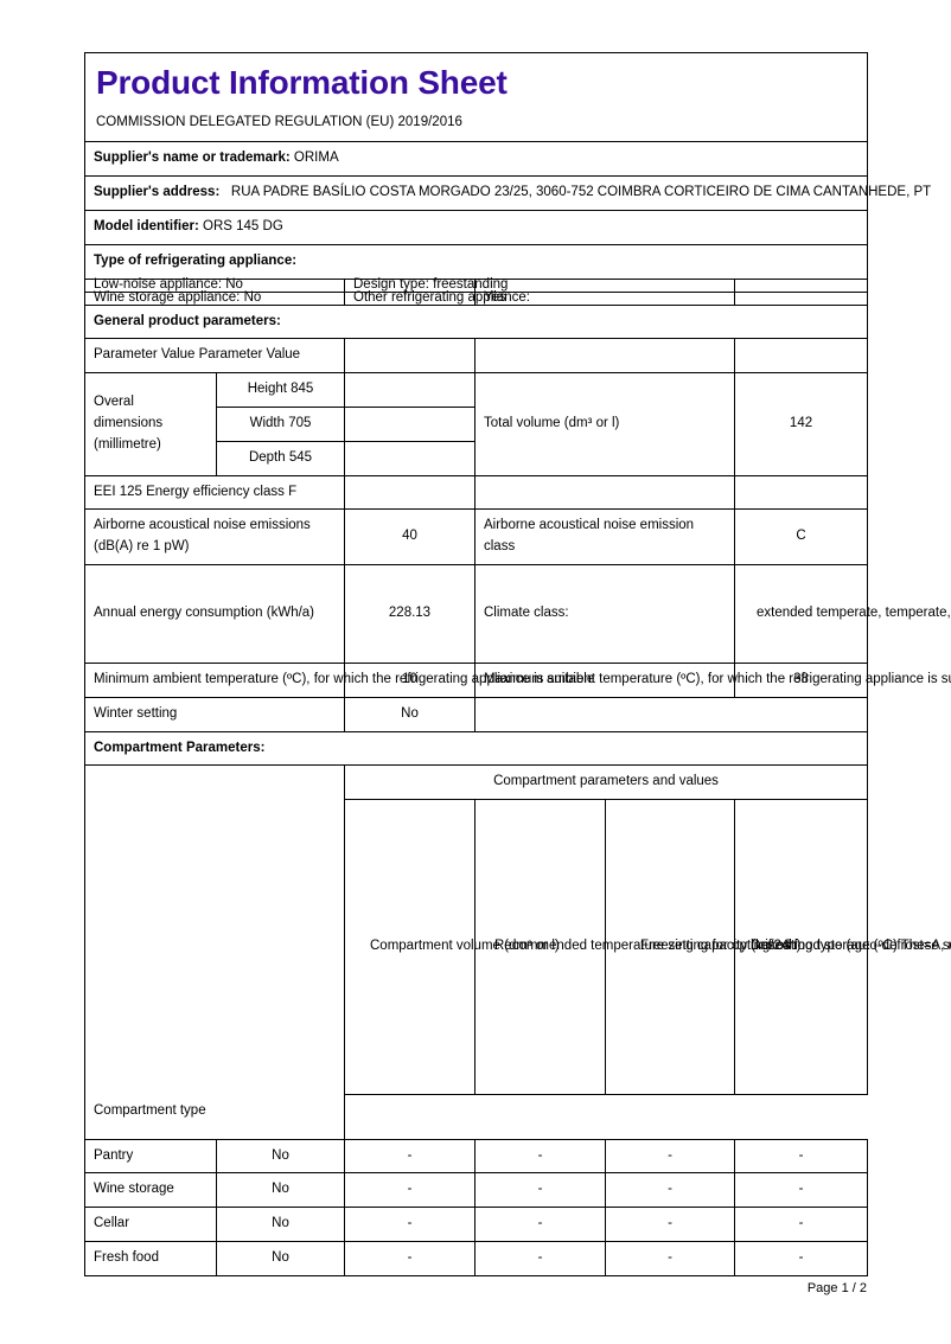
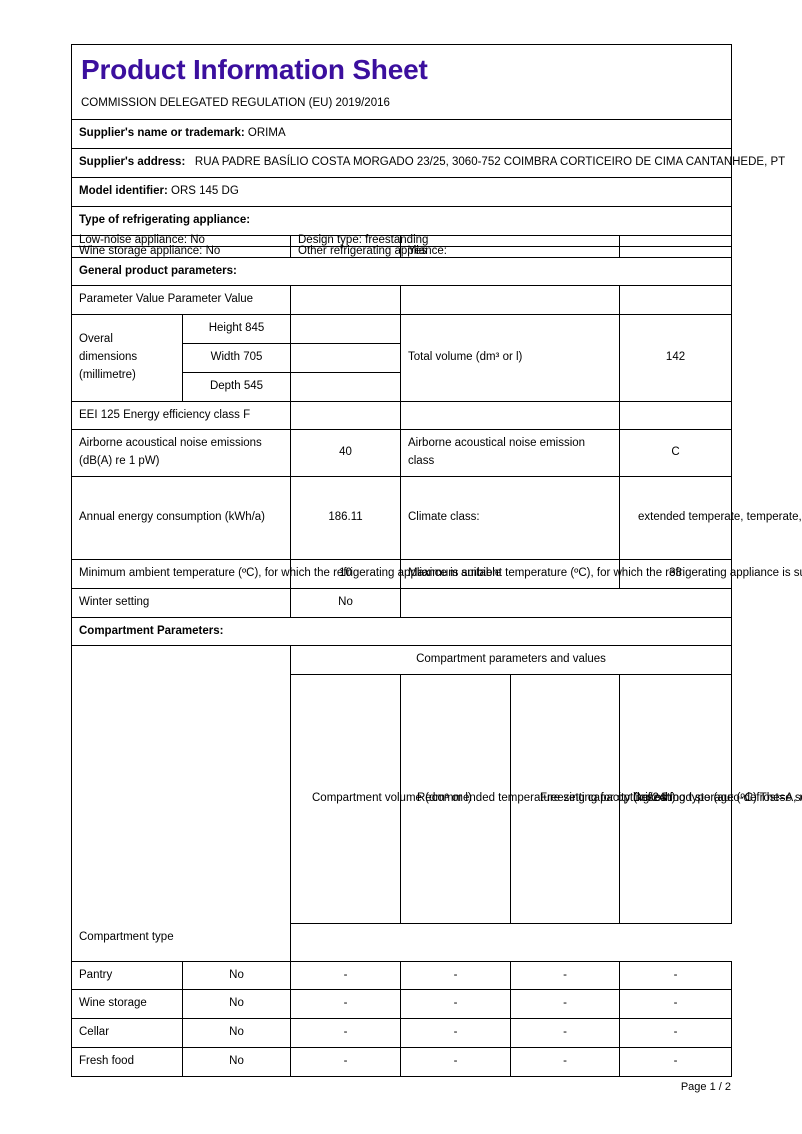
  Product Information Sheet COMMISSION DELEGATED REGULATION (EU) 2019/2016
  Supplier's name or trademark: ORIMA
  Supplier's address: RUA PADRE BASÍLIO COSTA MORGADO 23/25, 3060-752 COIMBRA CORTICEIRO DE CIMA CANTANHEDE, PT
  Model identifier: ORS 145 DG
  Type of refrigerating appliance:
  Low-noise appliance: No	Design type: freestanding
  Wine storage appliance: No	Other refrigerating appliance:	Yes
  General product parameters:
  Parameter Value Parameter Value
  Overal dimensions (millimetre)	Height 845		Total volume (dm³ or l)	142
  Width 705
  Depth 545
  EEI 125 Energy efficiency class F
  Airborne acoustical noise emissions (dB(A) re 1 pW)	40	Airborne acoustical noise emission class	C
- Annual energy consumption (kWh/a)	228.13	Climate class:	extended temperate, temperate,
+ Annual energy consumption (kWh/a)	186.11	Climate class:	extended temperate, temperate,
  Minimum ambient temperature (ºC), for which the rgerating a	10	Maximum ambient temperature (ºC), for which the rigerating appliance is s	38
  Winter setting	No
  Compartment Parameters:
  	Compartment parameters and values
  Compartment type
  Pantry	No	-	-	-	-
  Wine storage	No	-	-	-	-
  Cellar	No	-	-	-	-
  Fresh food	No	-	-	-	-
  Page 1 / 2
